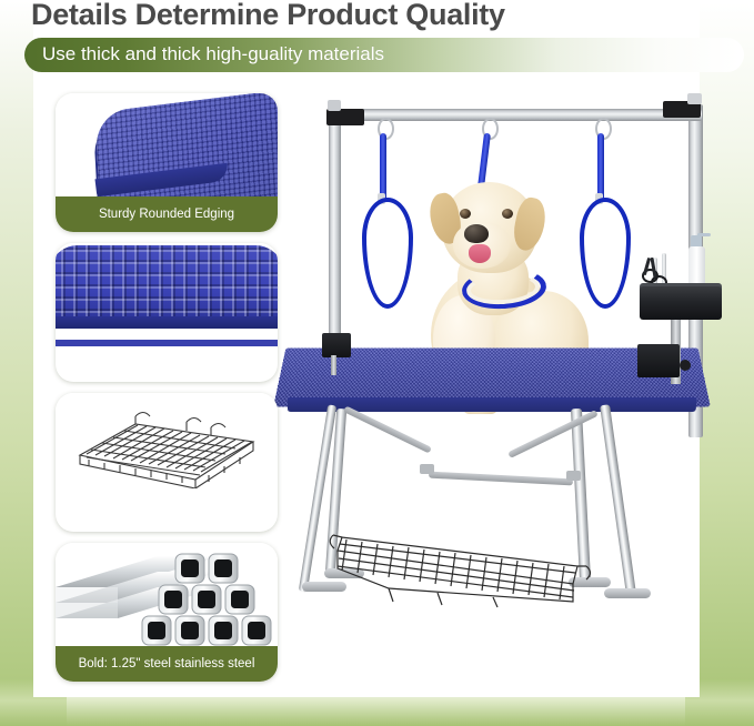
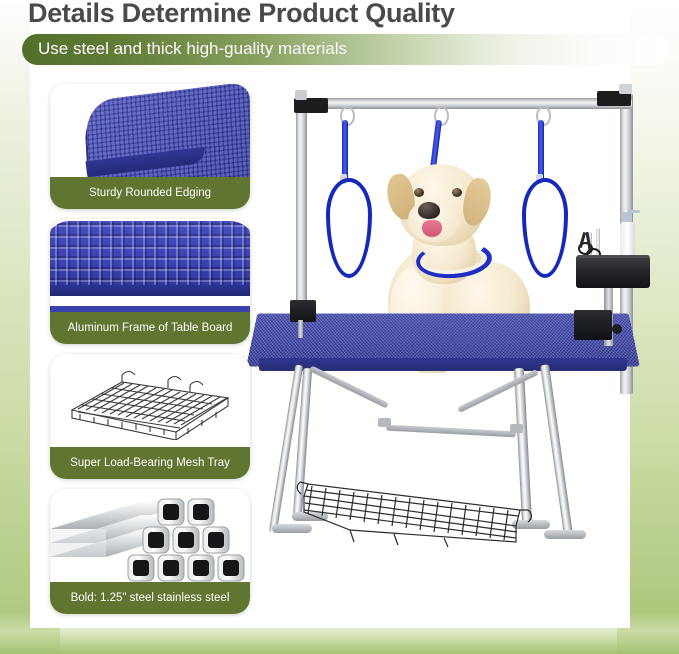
  Details Determine Product Quality
- Use thick and thick high-guality materials
+ Use steel and thick high-guality materials
  Sturdy Rounded Edging
+ Aluminum Frame of Table Board
+ Super Load-Bearing Mesh Tray
  Bold: 1.25" steel stainless steel
